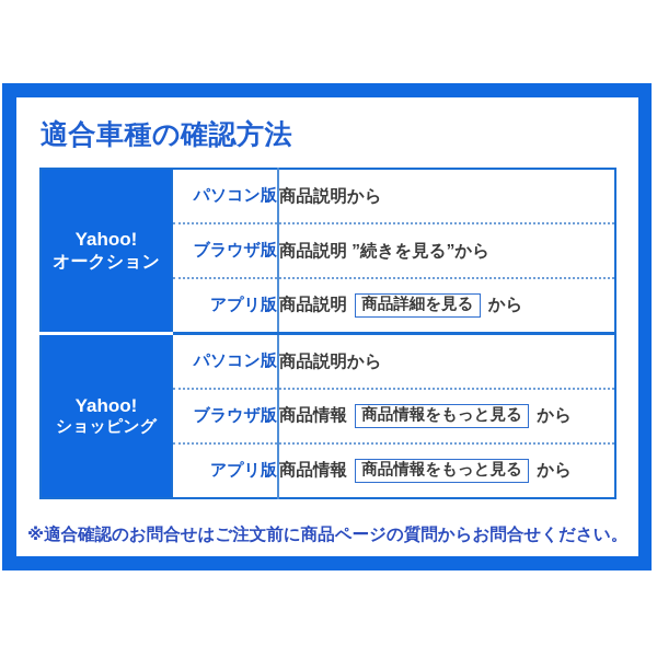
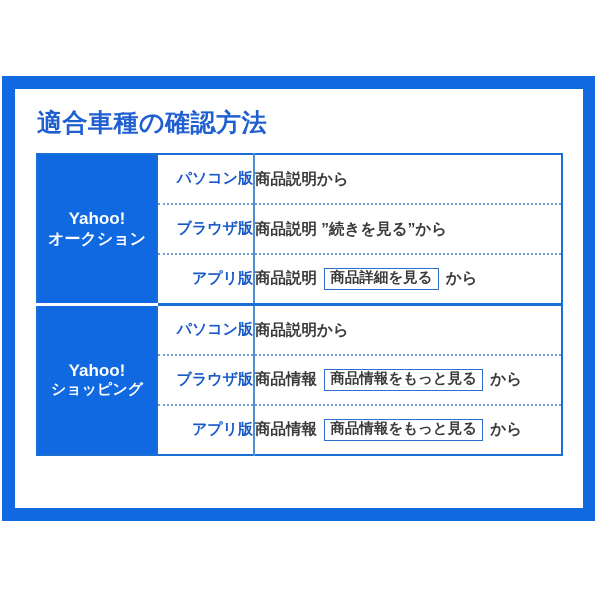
  適合車種の確認方法
  Yahoo! オークション	パソコン版	商品説明から
  ブラウザ版	商品説明 ”続きを見る”から
  アプリ版	商品説明 商品詳細を見る から
  Yahoo! ショッピング	パソコン版	商品説明から
  ブラウザ版	商品情報 商品情報をもっと見る から
  アプリ版	商品情報 商品情報をもっと見る から
- ※適合確認のお問合せはご注文前に商品ページの質問からお問合せください。
